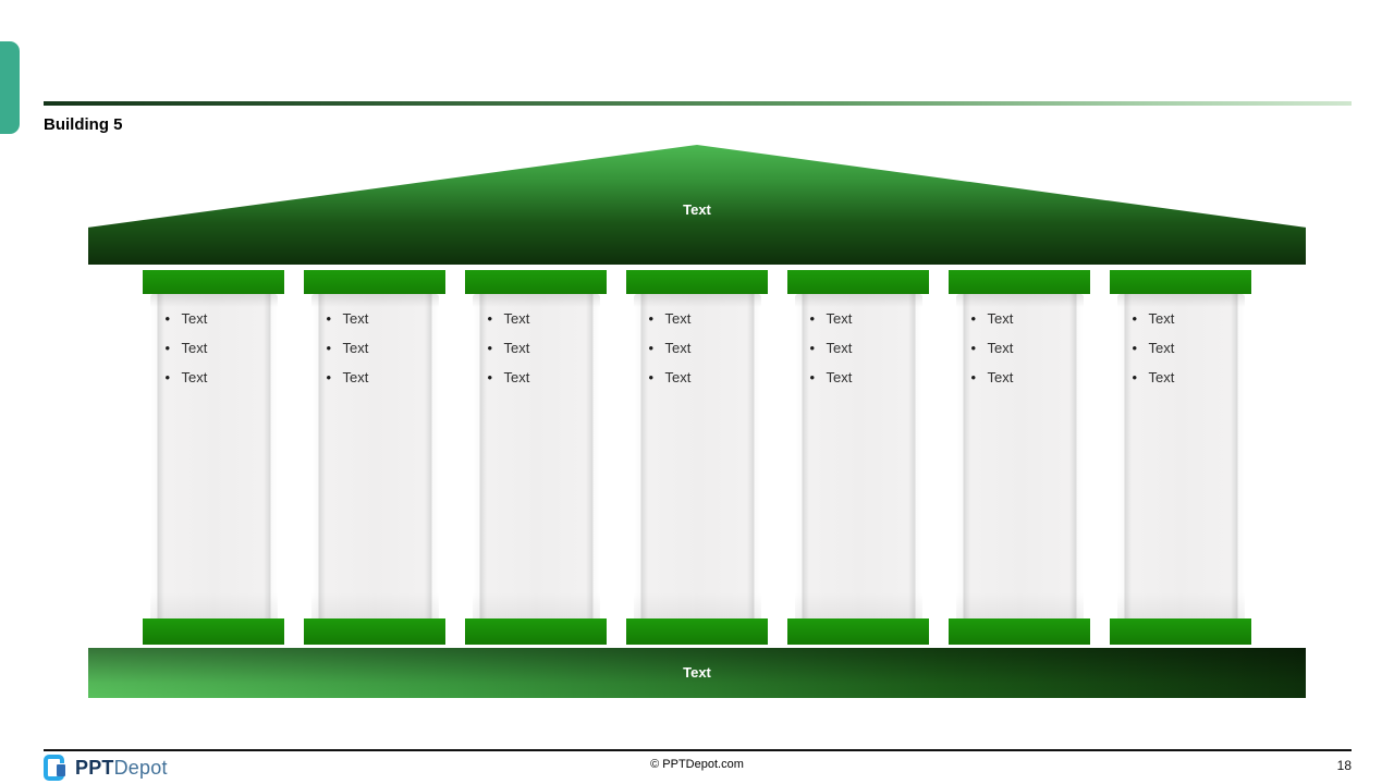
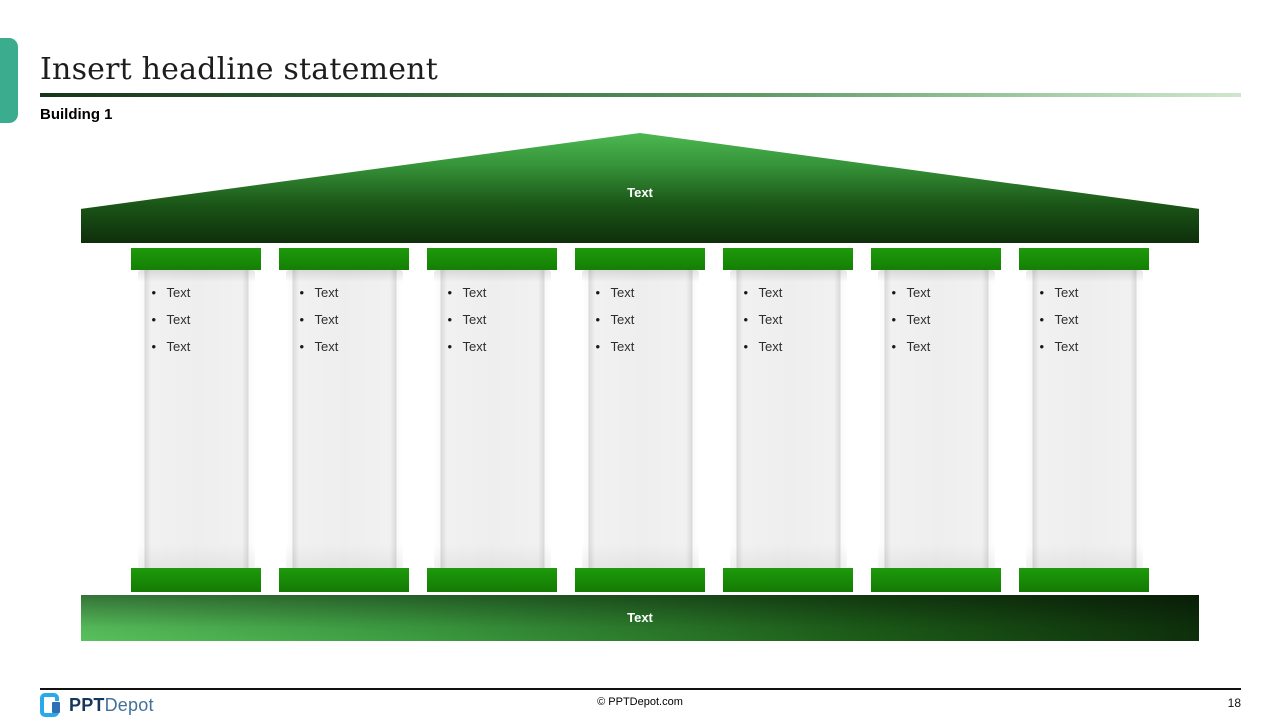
+ Insert headline statement
- Building 5
+ Building 1
  Text
  Text
  Text
  Text
  Text
  Text
  Text
  Text
  Text
  Text
  Text
  Text
  Text
  Text
  Text
  Text
  Text
  Text
  Text
  Text
  Text
  Text
  Text
  PPTDepot
  © PPTDepot.com
  18
